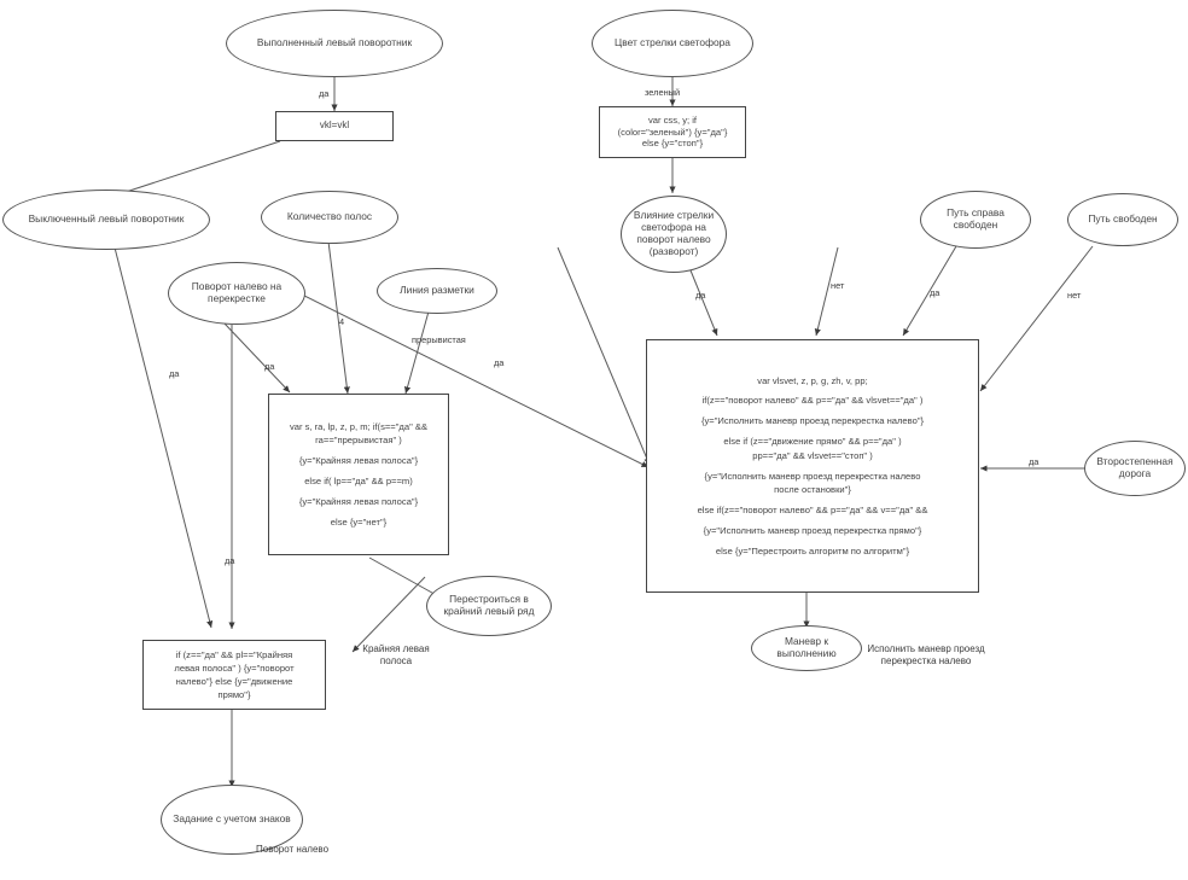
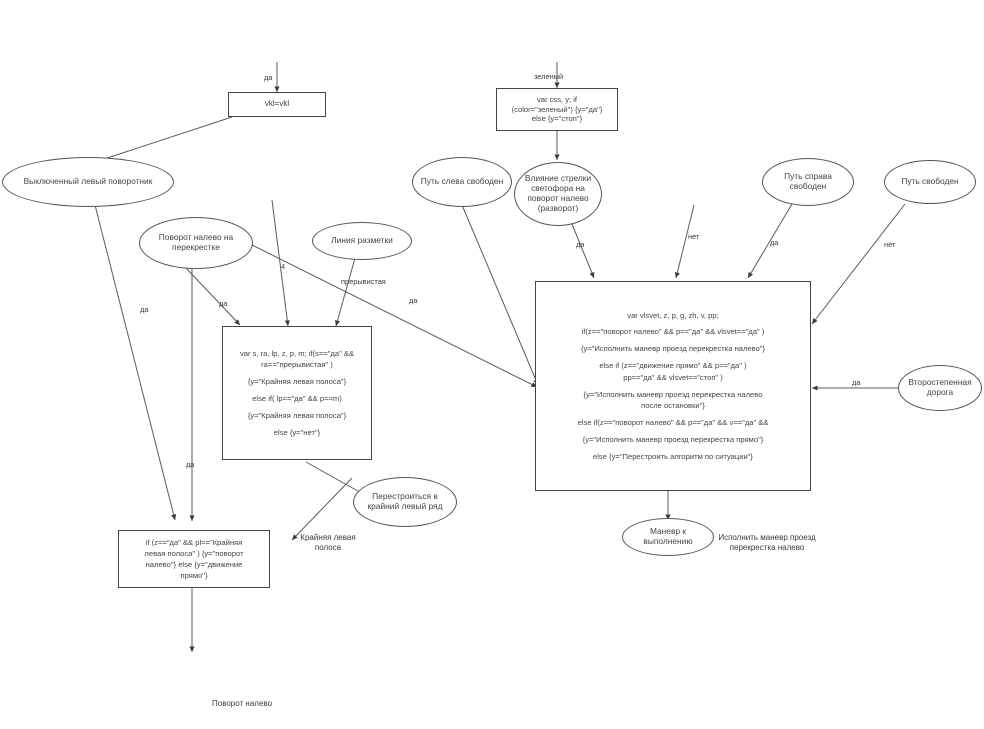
- Выполненный левый поворотник
- Цвет стрелки светофора
  Выключенный левый поворотник
- Количество полос
  Поворот налево на перекрестке
  Линия разметки
+ Путь слева свободен
  Влияние стрелки светофора на поворот налево (разворот)
  Путь справа свободен
  Путь свободен
  Второстепенная дорога
  Перестроиться в крайний левый ряд
  Маневр к выполнению
- Задание с учетом знаков
  vkl=vkl
  var css, y; if
  (сolor="зеленый") {y="да"}
  else {y="стоп"}
  var s, ra, lp, z, p, m; if(s=="да" &&
  ra=="прерывистая" )
  {y="Крайняя левая полоса"}
  else if( lp=="да" && p==m)
  {y="Крайняя левая полоса"}
  else {y="нет"}
  var vlsvet, z, p, g, zh, v, pp;
  if(z=="поворот налево" && p=="да" && vlsvet=="да" )
  {y="Исполнить маневр проезд перекрестка налево"}
  else if (z=="движение прямо" && p=="да" )
  pp=="да" && vlsvet=="стоп" )
  {y="Исполнить маневр проезд перекрестка налево
  после остановки"}
  else if(z=="поворот налево" && p=="да" && v=="да" &&
  {y="Исполнить маневр проезд перекрестка прямо"}
- else {y="Перестроить алгоритм по алгоритм"}
+ else {y="Перестроить алгоритм по ситуации"}
  if (z=="да" && pl=="Крайняя
  левая полоса" ) {y="поворот
  налево"} else {y="движение
  прямо"}
  да
  зеленый
  да
  да
  4
  прерывистая
  да
  да
  да
  нет
  да
  нет
  да
  Крайняя левая полоса
  Исполнить маневр проезд перекрестка налево
  Поворот налево
